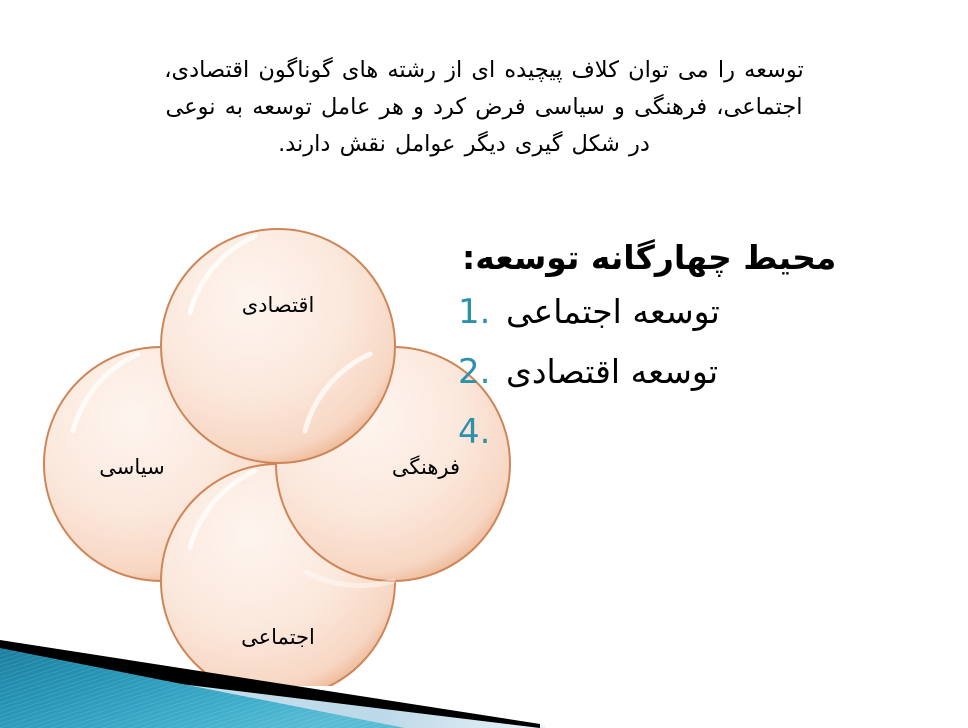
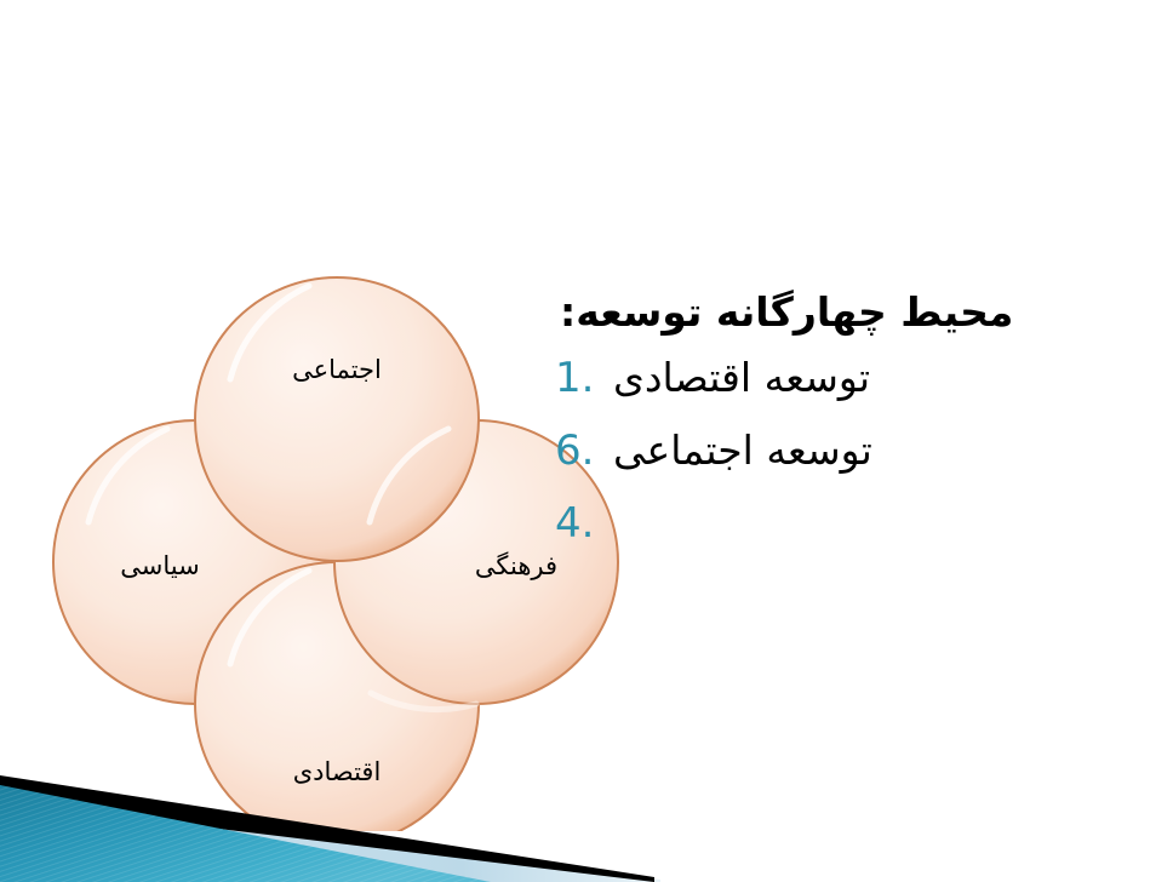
- توسعه را می توان کلاف پیچیده ای از رشته های گوناگون اقتصادی،
- اجتماعی، فرهنگی و سیاسی فرض کرد و هر عامل توسعه به نوعی
- در شکل گیری دیگر عوامل نقش دارند.
- اقتصادی
+ اجتماعی
  فرهنگی
- اجتماعی
+ اقتصادی
  سیاسی
  محیط چهارگانه توسعه:
  1.
- توسعه اجتماعی
+ توسعه اقتصادی
- 2.
+ 6.
- توسعه اقتصادی
+ توسعه اجتماعی
  4.
